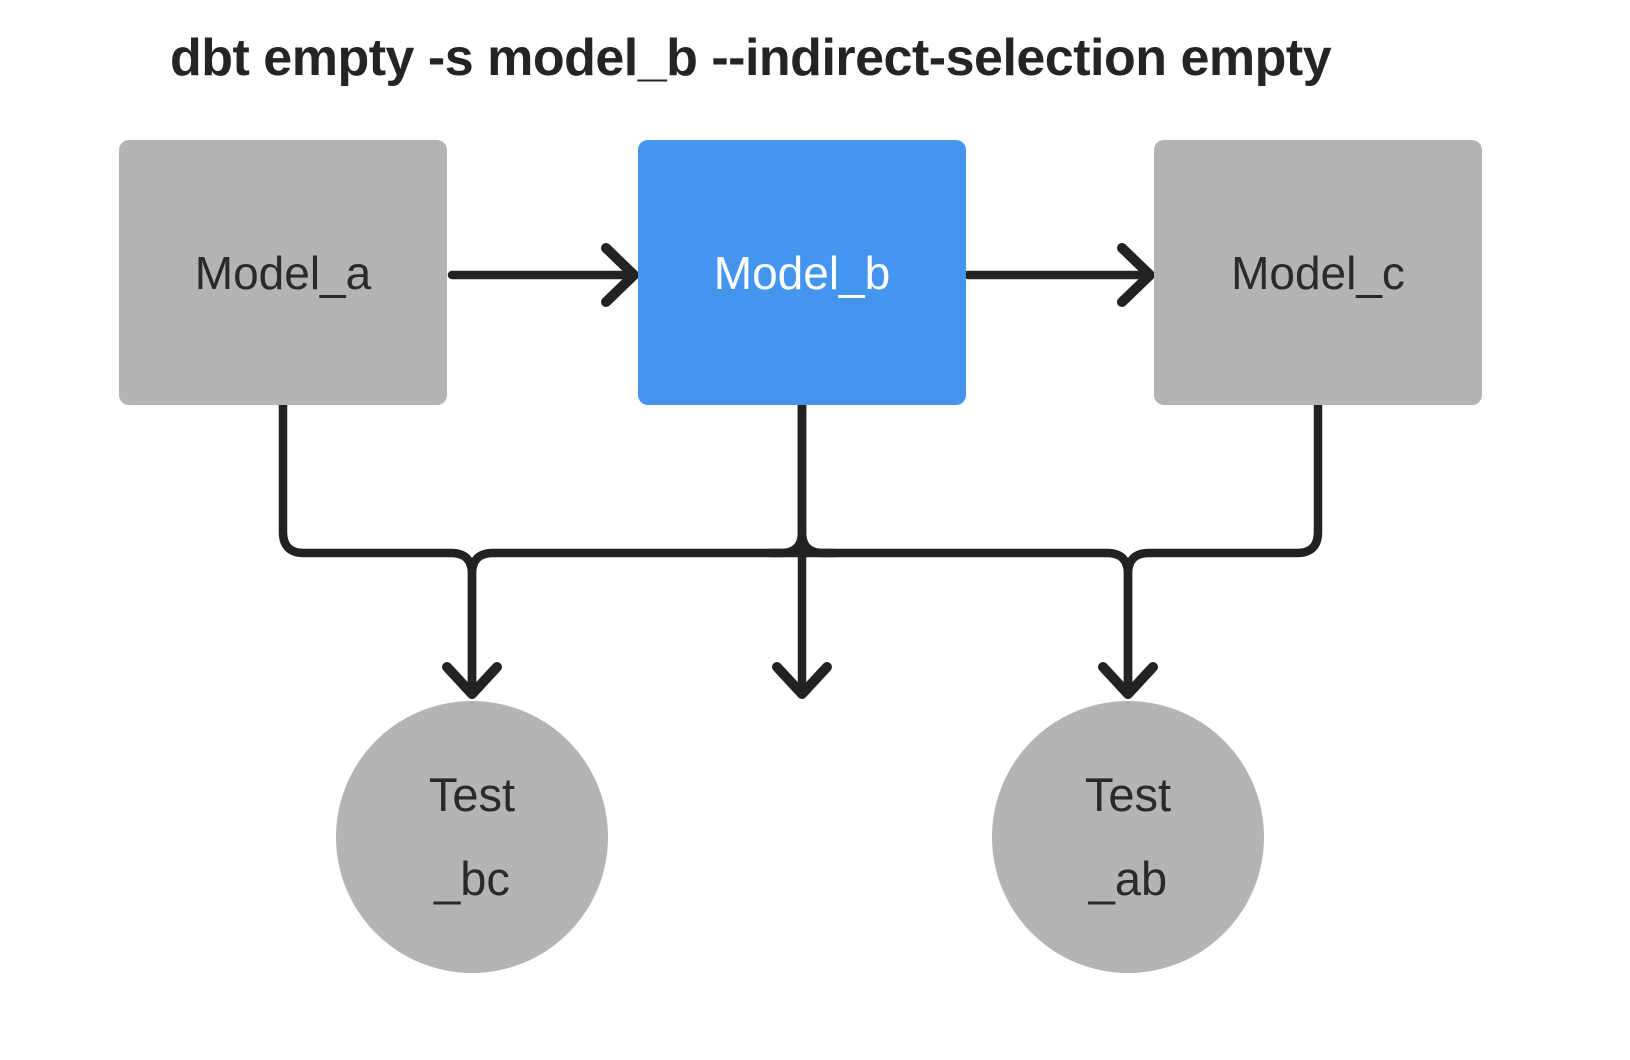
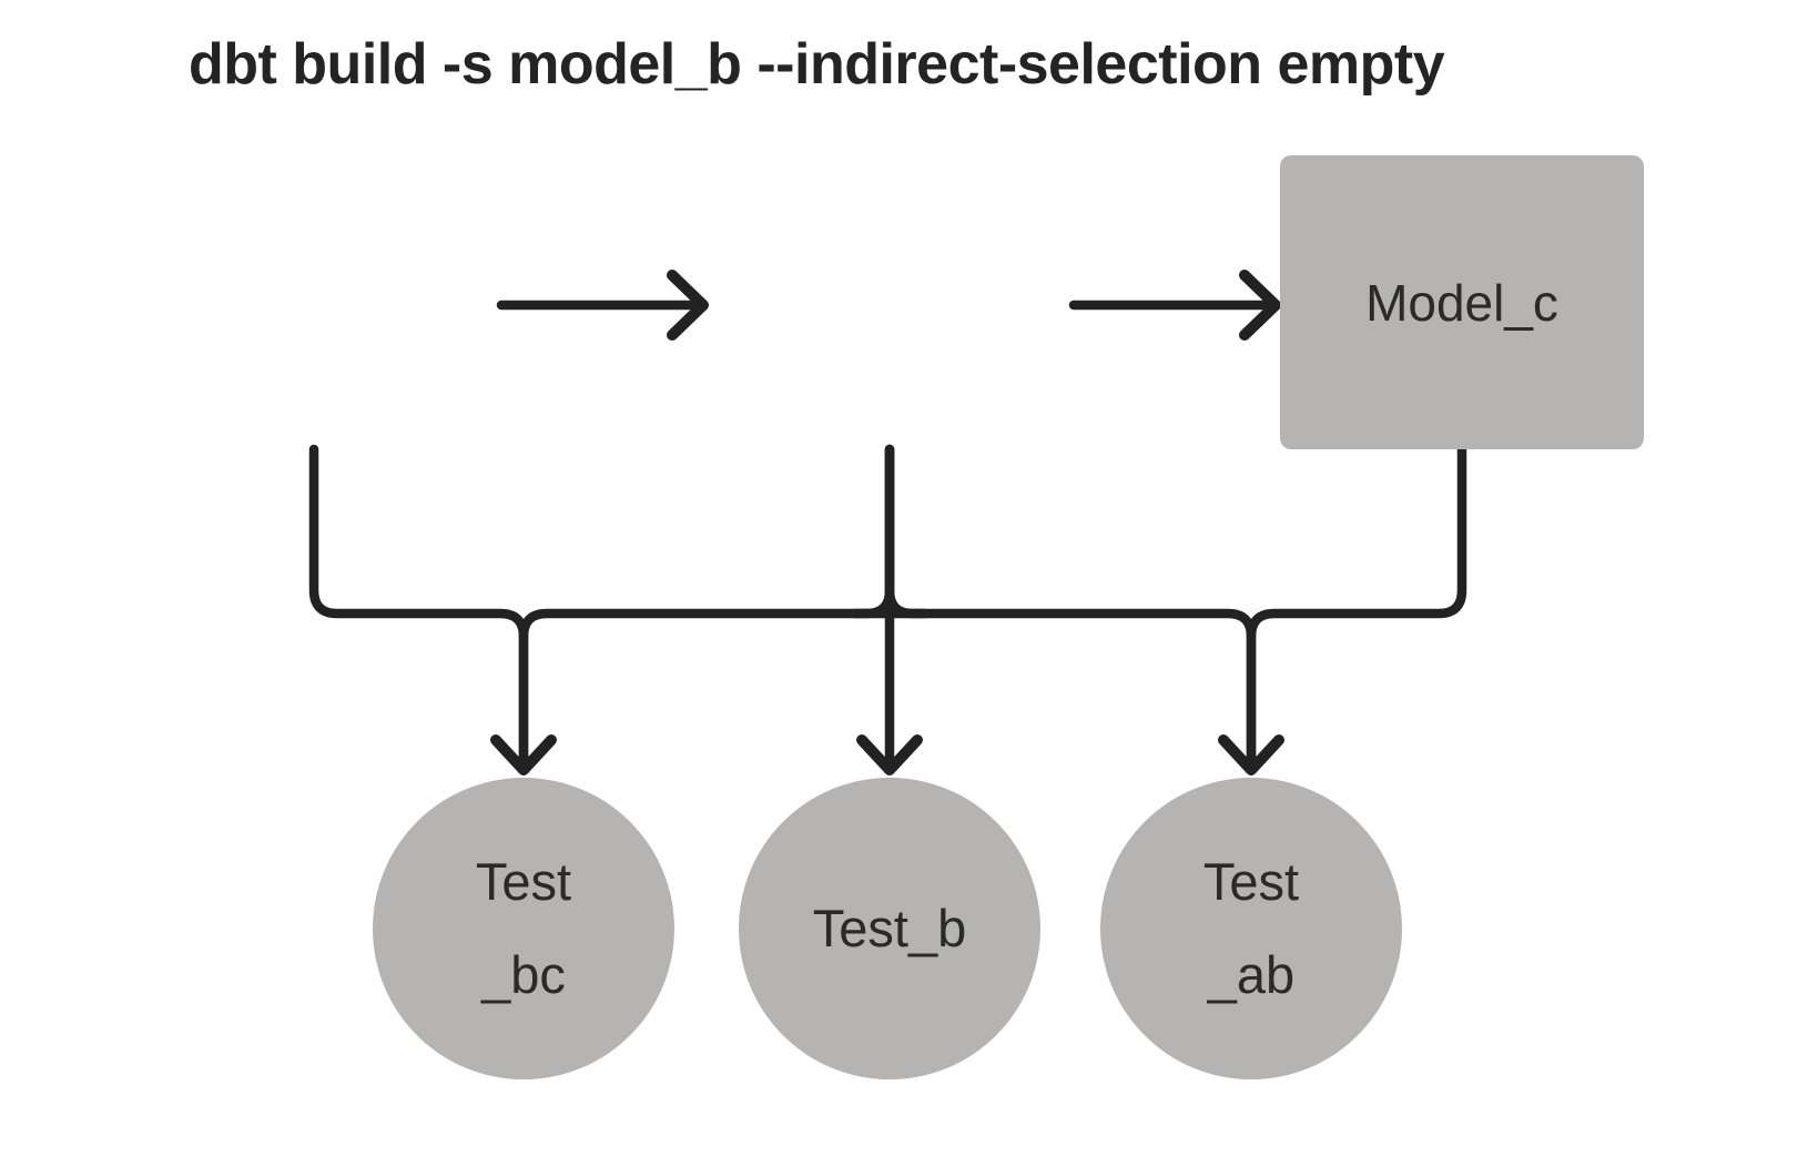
- dbt empty -s model_b --indirect-selection empty
+ dbt build -s model_b --indirect-selection empty
- Model_a
- Model_b
  Model_c
  Test
  _bc
+ Test_b
  Test
  _ab
